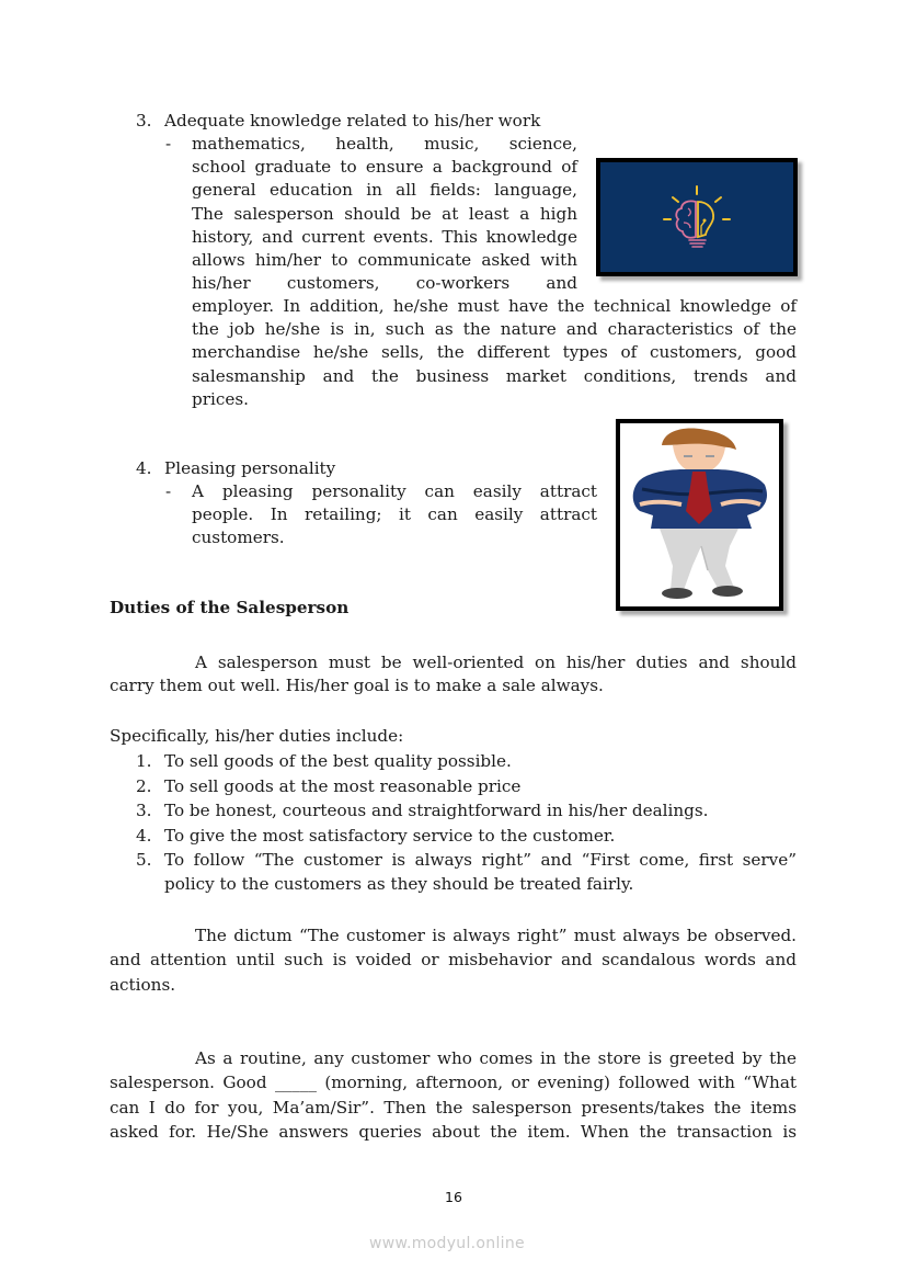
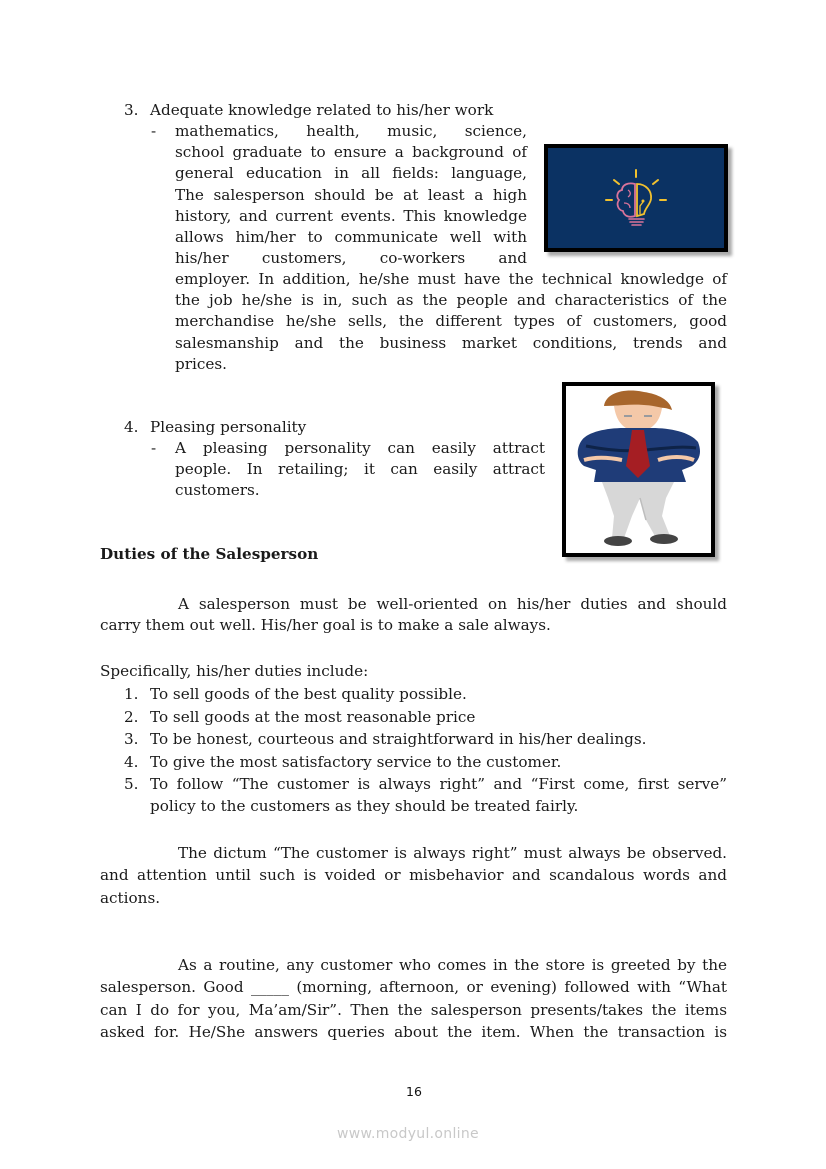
  3.
  Adequate knowledge related to his/her work
  -
  mathematics, health, music, science,
  school graduate to ensure a background of
  general education in all fields: language,
  The salesperson should be at least a high
  history, and current events. This knowledge
- allows him/her to communicate asked with
+ allows him/her to communicate well with
  his/her customers, co-workers and
  employer. In addition, he/she must have the technical knowledge of
- the job he/she is in, such as the nature and characteristics of the
+ the job he/she is in, such as the people and characteristics of the
  merchandise he/she sells, the different types of customers, good
  salesmanship and the business market conditions, trends and
  prices.
  4.
  Pleasing personality
  -
  A pleasing personality can easily attract
  people. In retailing; it can easily attract
  customers.
  Duties of the Salesperson
  A salesperson must be well-oriented on his/her duties and should
  carry them out well. His/her goal is to make a sale always.
  Specifically, his/her duties include:
  1.
  To sell goods of the best quality possible.
  2.
  To sell goods at the most reasonable price
  3.
  To be honest, courteous and straightforward in his/her dealings.
  4.
  To give the most satisfactory service to the customer.
  5.
  To follow “The customer is always right” and “First come, first serve”
  policy to the customers as they should be treated fairly.
  The dictum “The customer is always right” must always be observed.
  and attention until such is voided or misbehavior and scandalous words and
  actions.
  As a routine, any customer who comes in the store is greeted by the
  salesperson. Good _____ (morning, afternoon, or evening) followed with “What
  can I do for you, Ma’am/Sir”. Then the salesperson presents/takes the items
  asked for. He/She answers queries about the item. When the transaction is
  16
  www.modyul.online
